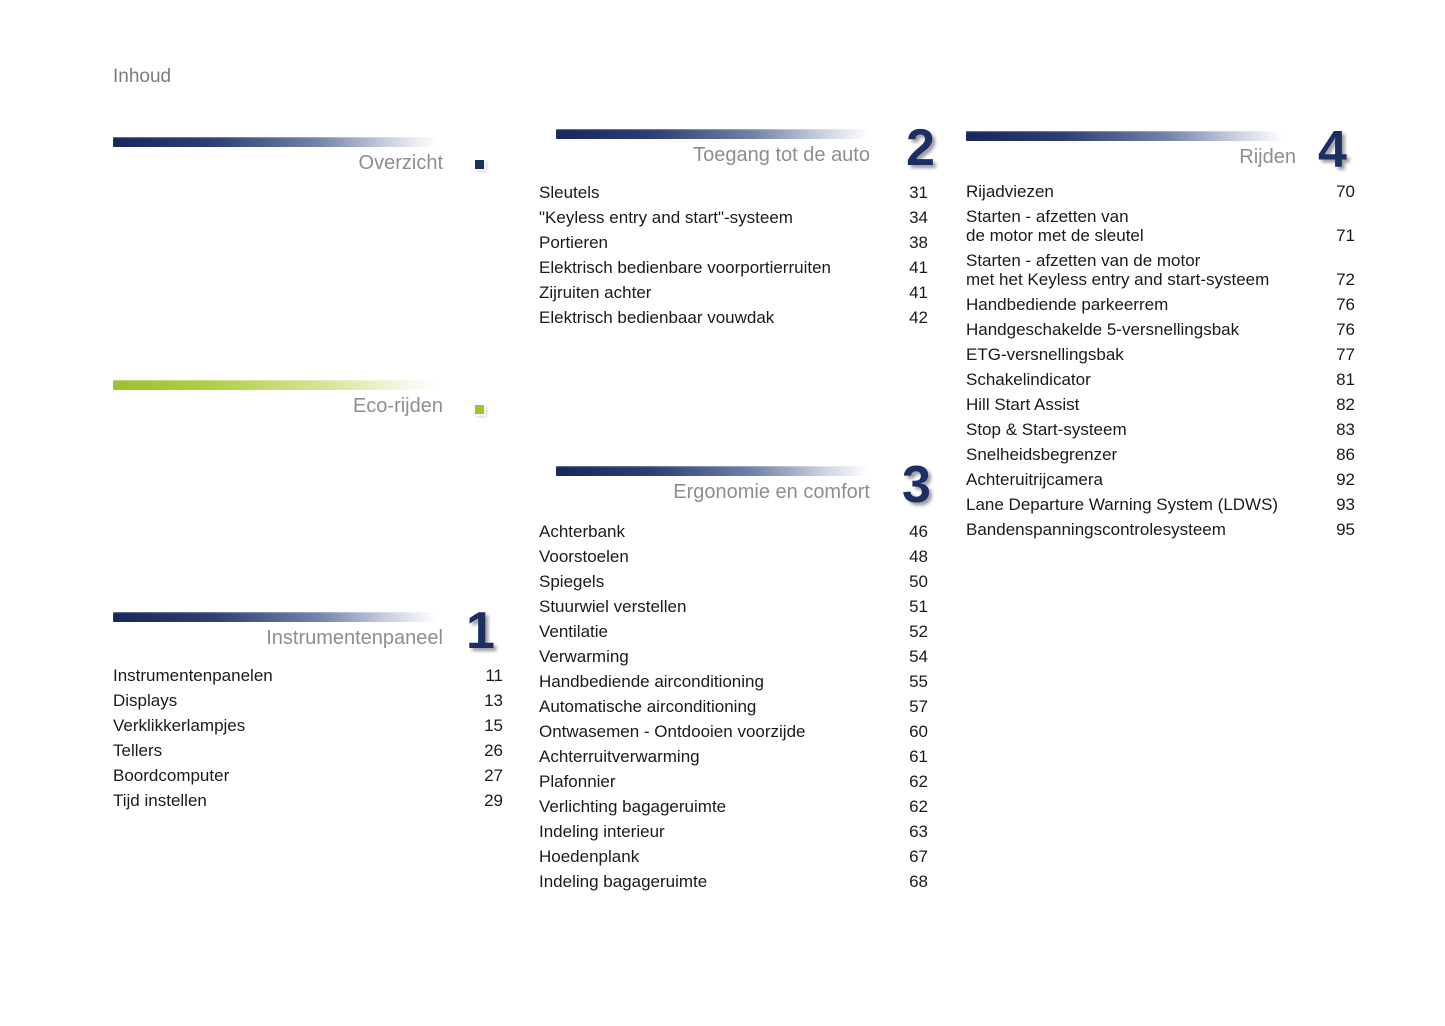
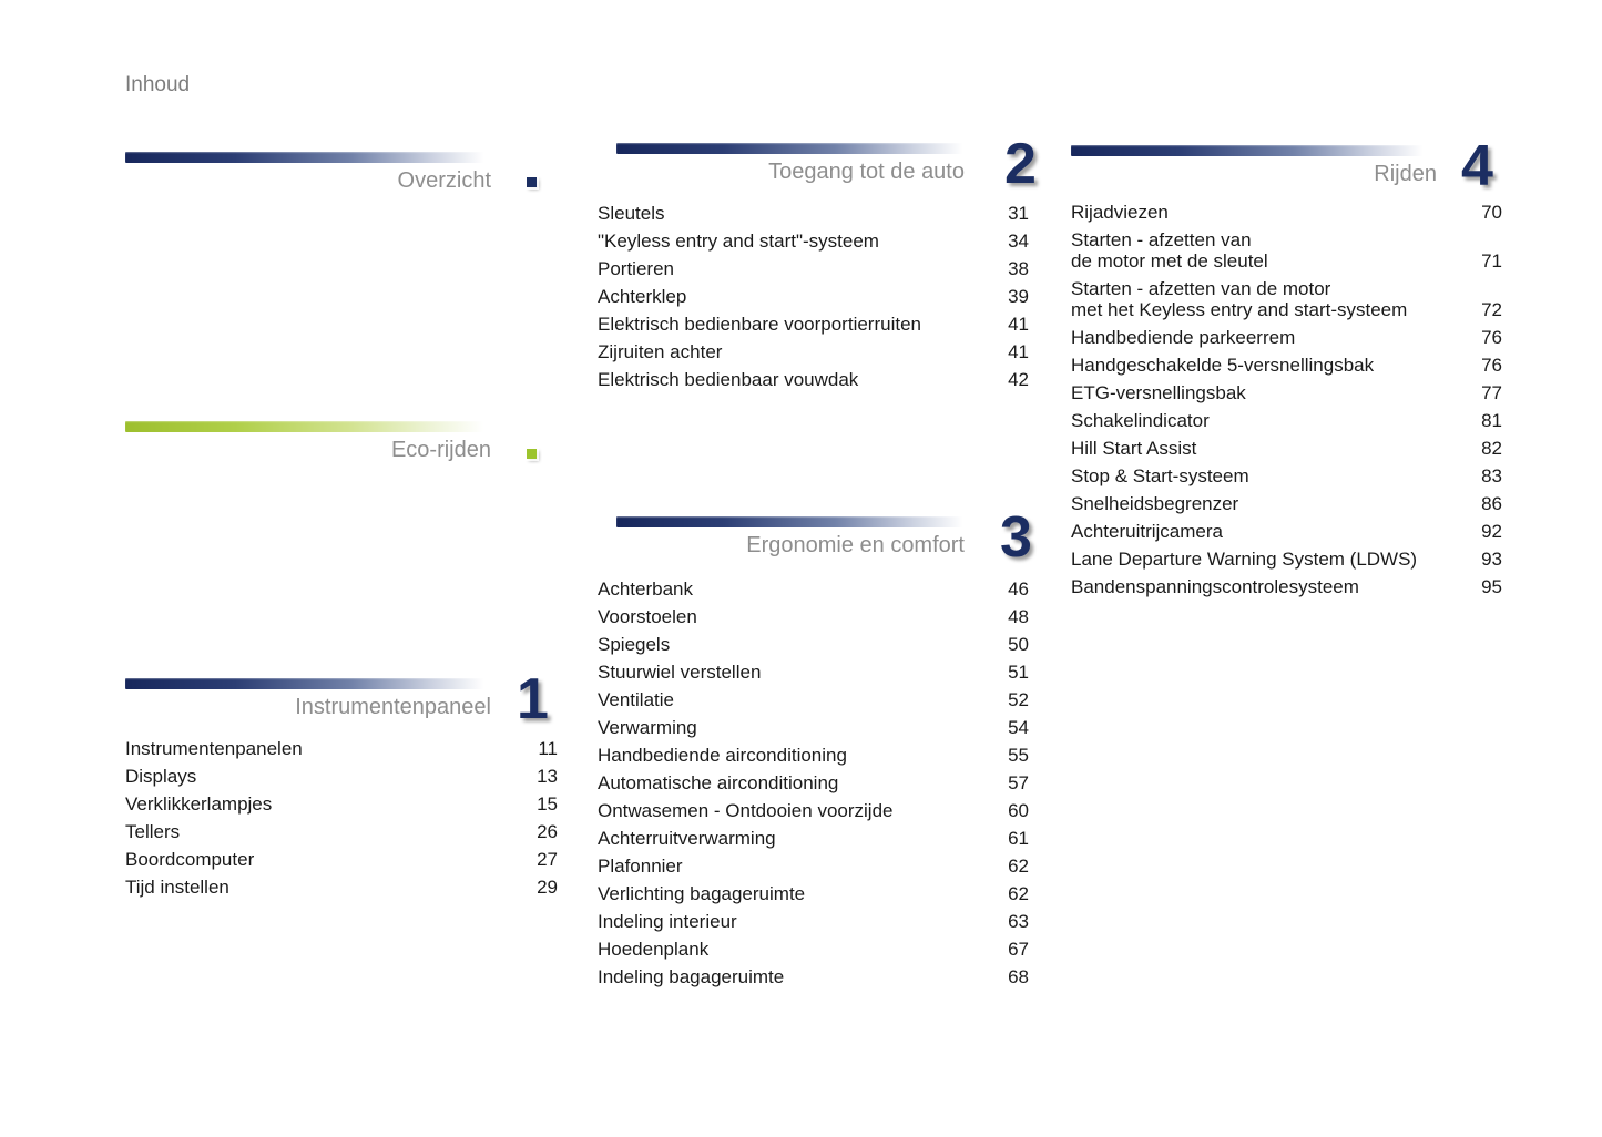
  Inhoud
  Overzicht
  Eco-rijden
  1
  Instrumentenpaneel
  Instrumentenpanelen
  11
  Displays
  13
  Verklikkerlampjes
  15
  Tellers
  26
  Boordcomputer
  27
  Tijd instellen
  29
  2
  Toegang tot de auto
  Sleutels
  31
  "Keyless entry and start"-systeem
  34
  Portieren
  38
+ Achterklep
+ 39
  Elektrisch bedienbare voorportierruiten
  41
  Zijruiten achter
  41
  Elektrisch bedienbaar vouwdak
  42
  3
  Ergonomie en comfort
  Achterbank
  46
  Voorstoelen
  48
  Spiegels
  50
  Stuurwiel verstellen
  51
  Ventilatie
  52
  Verwarming
  54
  Handbediende airconditioning
  55
  Automatische airconditioning
  57
  Ontwasemen - Ontdooien voorzijde
  60
  Achterruitverwarming
  61
  Plafonnier
  62
  Verlichting bagageruimte
  62
  Indeling interieur
  63
  Hoedenplank
  67
  Indeling bagageruimte
  68
  4
  Rijden
  Rijadviezen
  70
  Starten - afzetten van
  de motor met de sleutel
  71
  Starten - afzetten van de motor
  met het Keyless entry and start-systeem
  72
  Handbediende parkeerrem
  76
  Handgeschakelde 5-versnellingsbak
  76
  ETG-versnellingsbak
  77
  Schakelindicator
  81
  Hill Start Assist
  82
  Stop & Start-systeem
  83
  Snelheidsbegrenzer
  86
  Achteruitrijcamera
  92
  Lane Departure Warning System (LDWS)
  93
  Bandenspanningscontrolesysteem
  95
